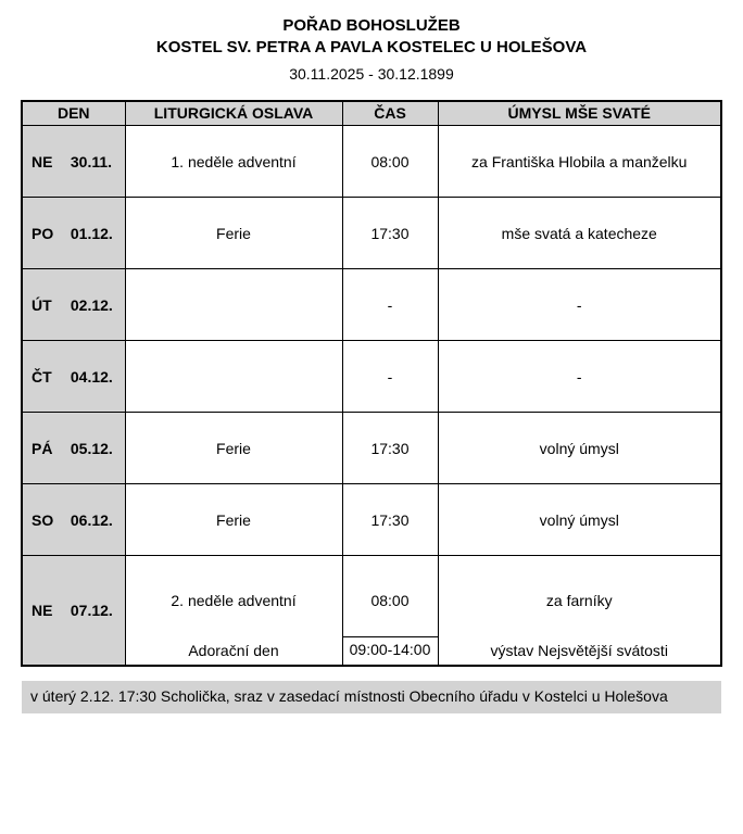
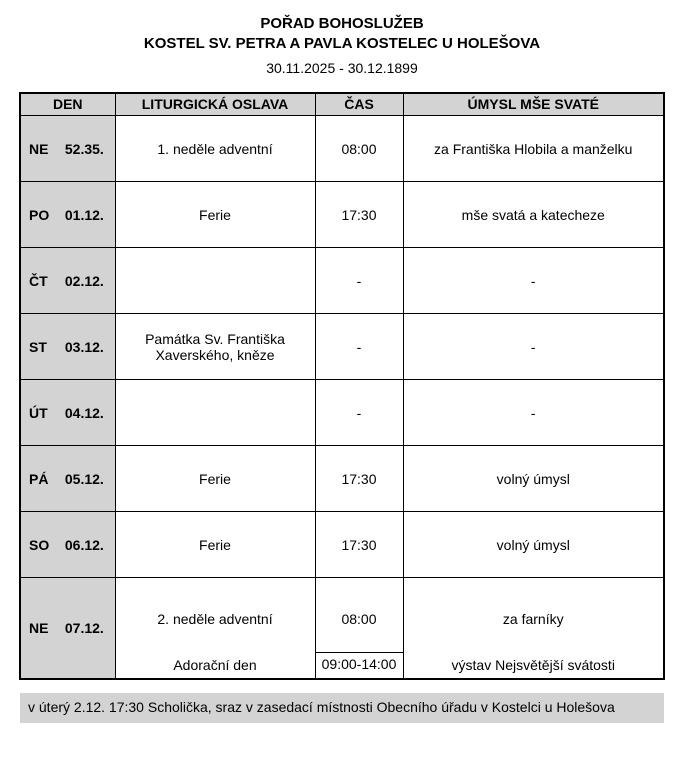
  POŘAD BOHOSLUŽEB
  KOSTEL SV. PETRA A PAVLA KOSTELEC U HOLEŠOVA
  30.11.2025 - 30.12.1899
  DEN	LITURGICKÁ OSLAVA	ČAS	ÚMYSL MŠE SVATÉ
- NE 30.11.	1. neděle adventní	08:00	za Františka Hlobila a manželku
+ NE 52.35.	1. neděle adventní	08:00	za Františka Hlobila a manželku
  PO 01.12.	Ferie	17:30	mše svatá a katecheze
- ÚT 02.12.		-	-
+ ČT 02.12.		-	-
+ ST 03.12.	Památka Sv. Františka Xaverského, kněze	-	-
- ČT 04.12.		-	-
+ ÚT 04.12.		-	-
  PÁ 05.12.	Ferie	17:30	volný úmysl
  SO 06.12.	Ferie	17:30	volný úmysl
  NE 07.12.	2. neděle adventní Adorační den	08:00 09:00-14:00	za farníky výstav Nejsvětější svátosti
  v úterý 2.12. 17:30 Scholička, sraz v zasedací místnosti Obecního úřadu v Kostelci u Holešova
